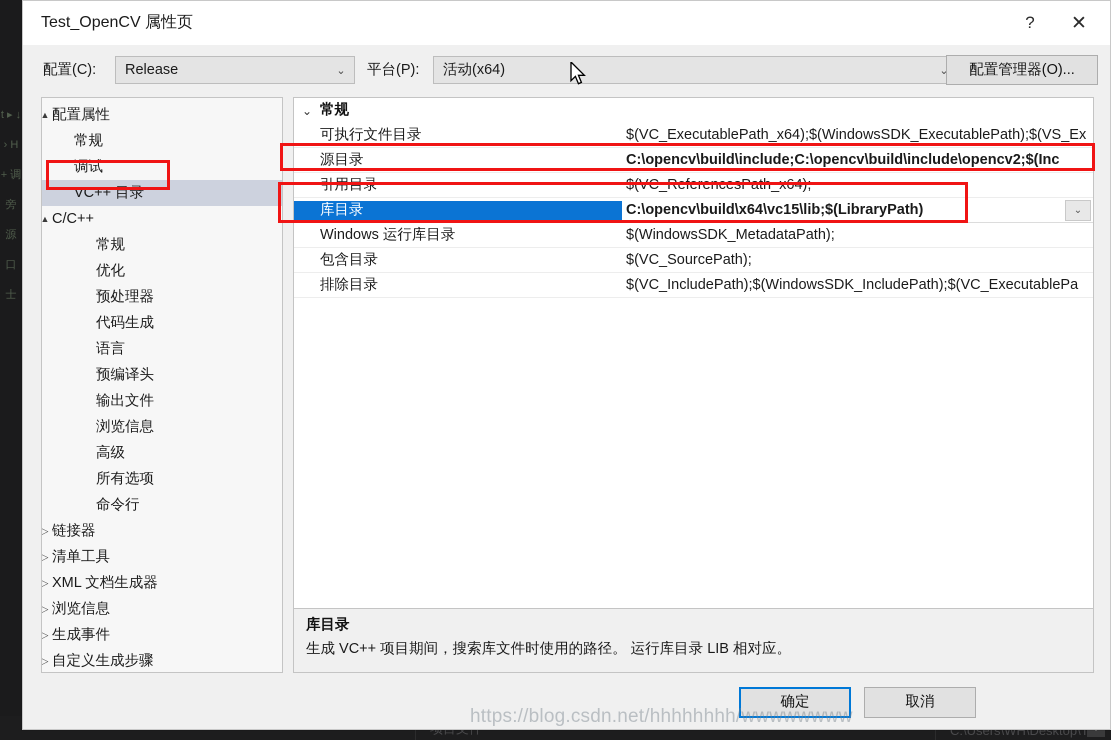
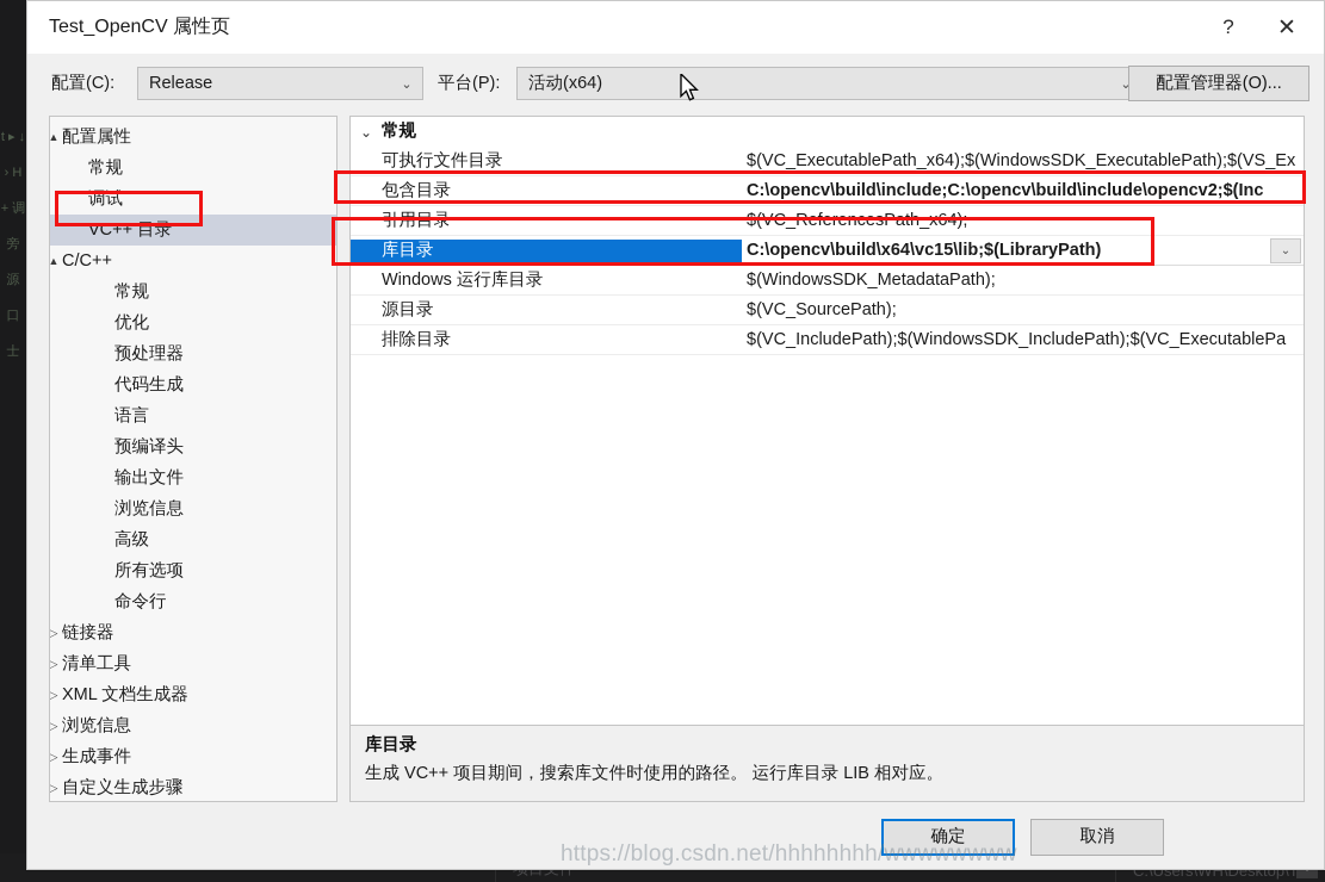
  t ▸ ↓ › H + 调 旁 源 口 士
  C:\Users\WH\Desktop\T
  Test_OpenCV 属性页
  ?
  ✕
  配置(C):
  Release
  ⌄
  平台(P):
  活动(x64)
  ⌄
  配置管理器(O)...
  ▲
  配置属性
  常规
  调试
  VC++ 目录
  ▲
  C/C++
  常规
  优化
  预处理器
  代码生成
  语言
  预编译头
  输出文件
  浏览信息
  高级
  所有选项
  命令行
  ▷
  链接器
  ▷
  清单工具
  ▷
  XML 文档生成器
  ▷
  浏览信息
  ▷
  生成事件
  ▷
  自定义生成步骤
  ⌄
  常规
  可执行文件目录
  $(VC_ExecutablePath_x64);$(WindowsSDK_ExecutablePath);$(VS_Ex
- 源目录
+ 包含目录
  C:\opencv\build\include;C:\opencv\build\include\opencv2;$(Inc
  引用目录
  $(VC_ReferencesPath_x64);
  库目录
  C:\opencv\build\x64\vc15\lib;$(LibraryPath)
  ⌄
  Windows 运行库目录
  $(WindowsSDK_MetadataPath);
- 包含目录
+ 源目录
  $(VC_SourcePath);
  排除目录
  $(VC_IncludePath);$(WindowsSDK_IncludePath);$(VC_ExecutablePa
  库目录
  生成 VC++ 项目期间，搜索库文件时使用的路径。 运行库目录 LIB 相对应。
  确定
  取消
  https://blog.csdn.net/hhhhhhhh/wwwwwwww
